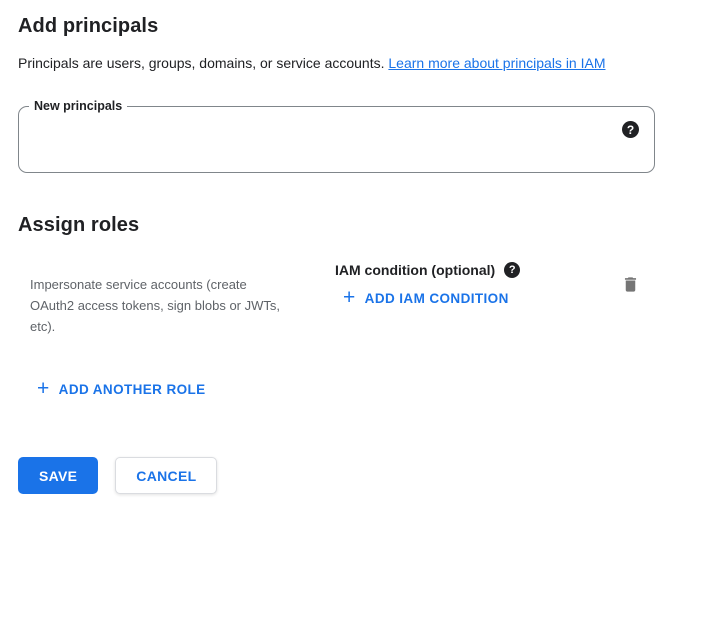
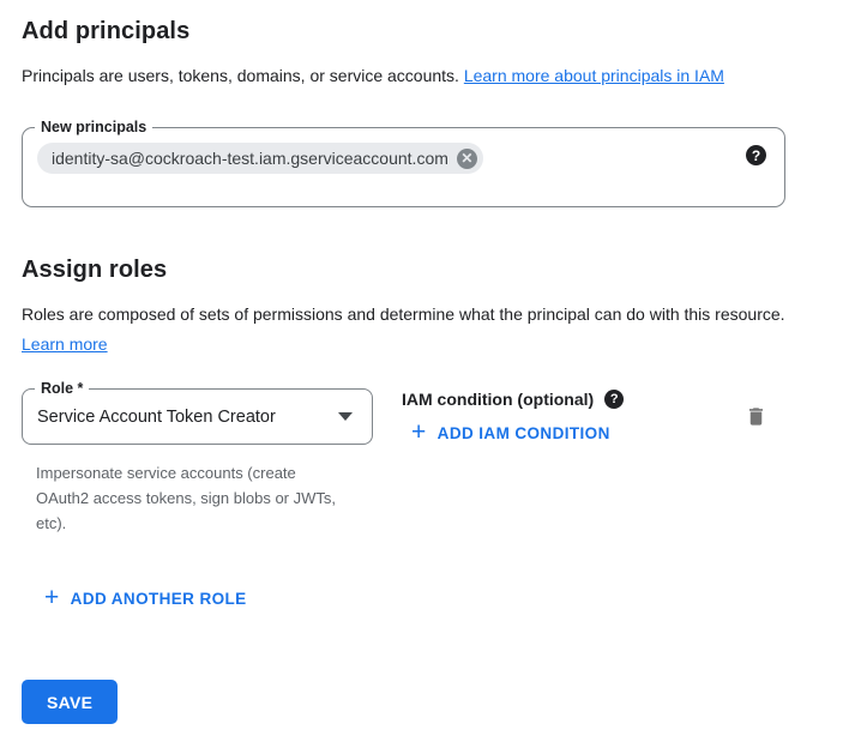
  Add principals
- Principals are users, groups, domains, or service accounts. Learn more about principals in IAM
+ Principals are users, tokens, domains, or service accounts. Learn more about principals in IAM
  New principals
+ identity-sa@cockroach-test.iam.gserviceaccount.com
+ ✕
  ?
  Assign roles
+ Roles are composed of sets of permissions and determine what the principal can do with this resource. Learn more
+ Role *
+ Service Account Token Creator
  Impersonate service accounts (create OAuth2 access tokens, sign blobs or JWTs, etc).
  IAM condition (optional)
  ?
  +
  ADD IAM CONDITION
  +
  ADD ANOTHER ROLE
  SAVE
- CANCEL
